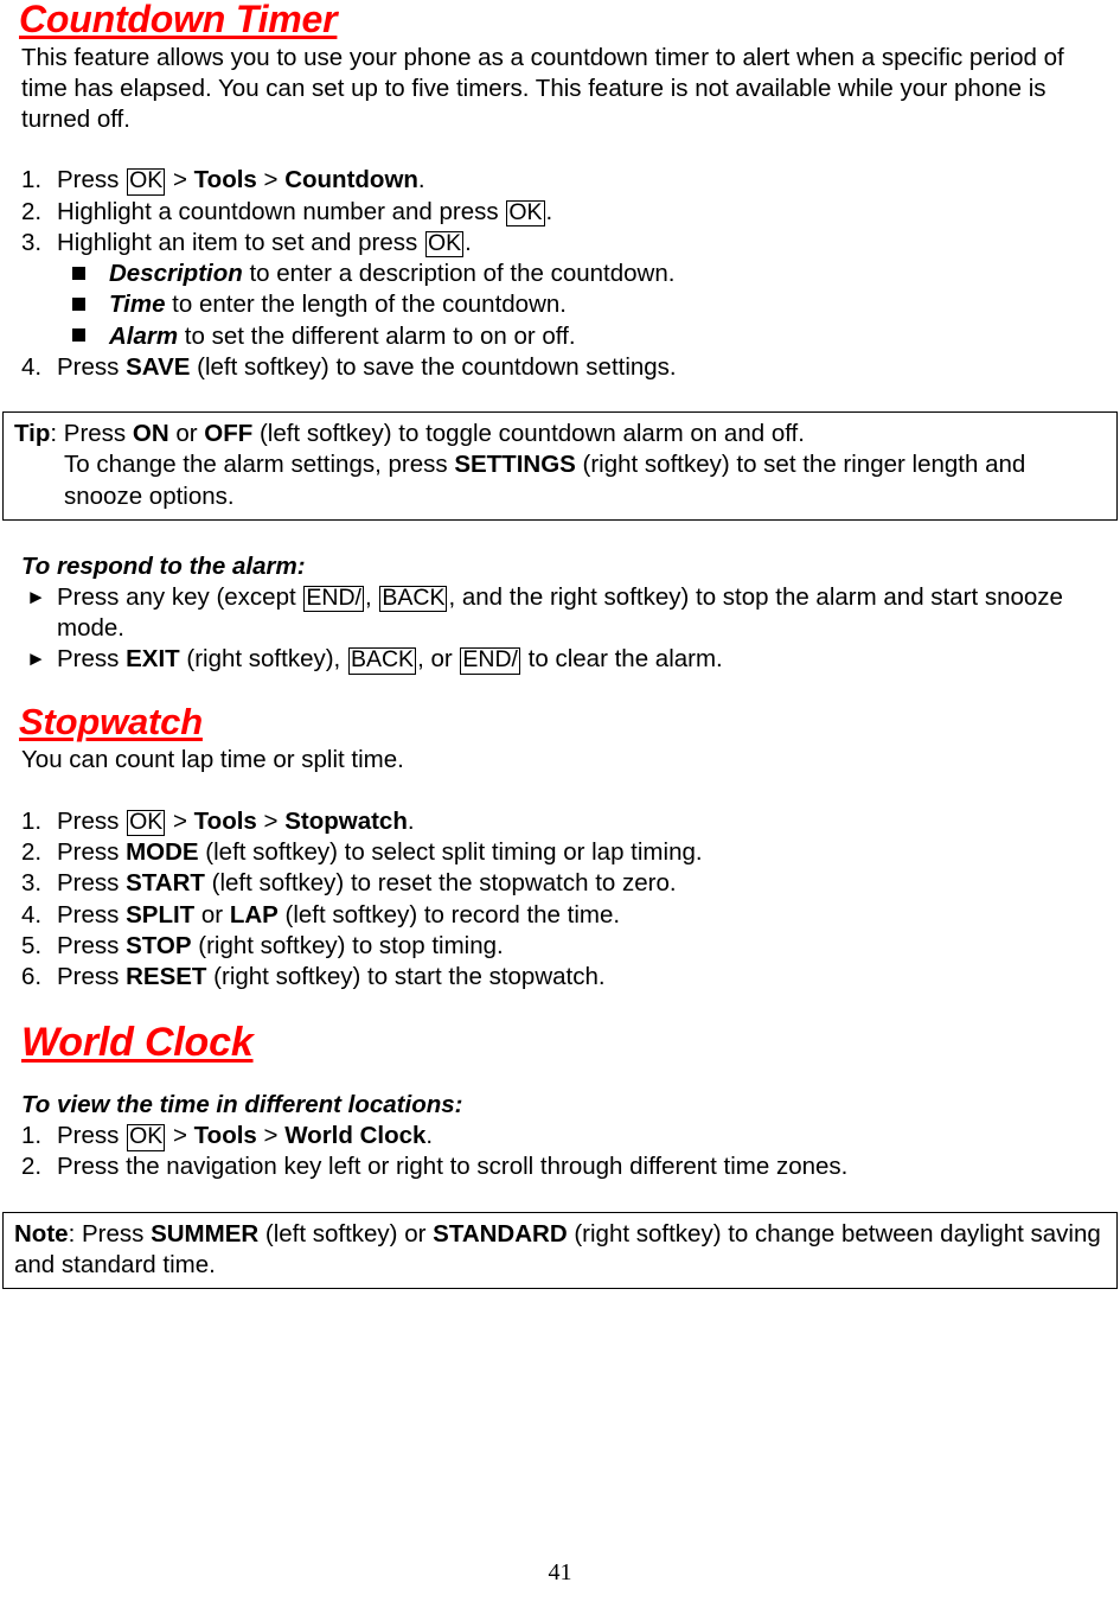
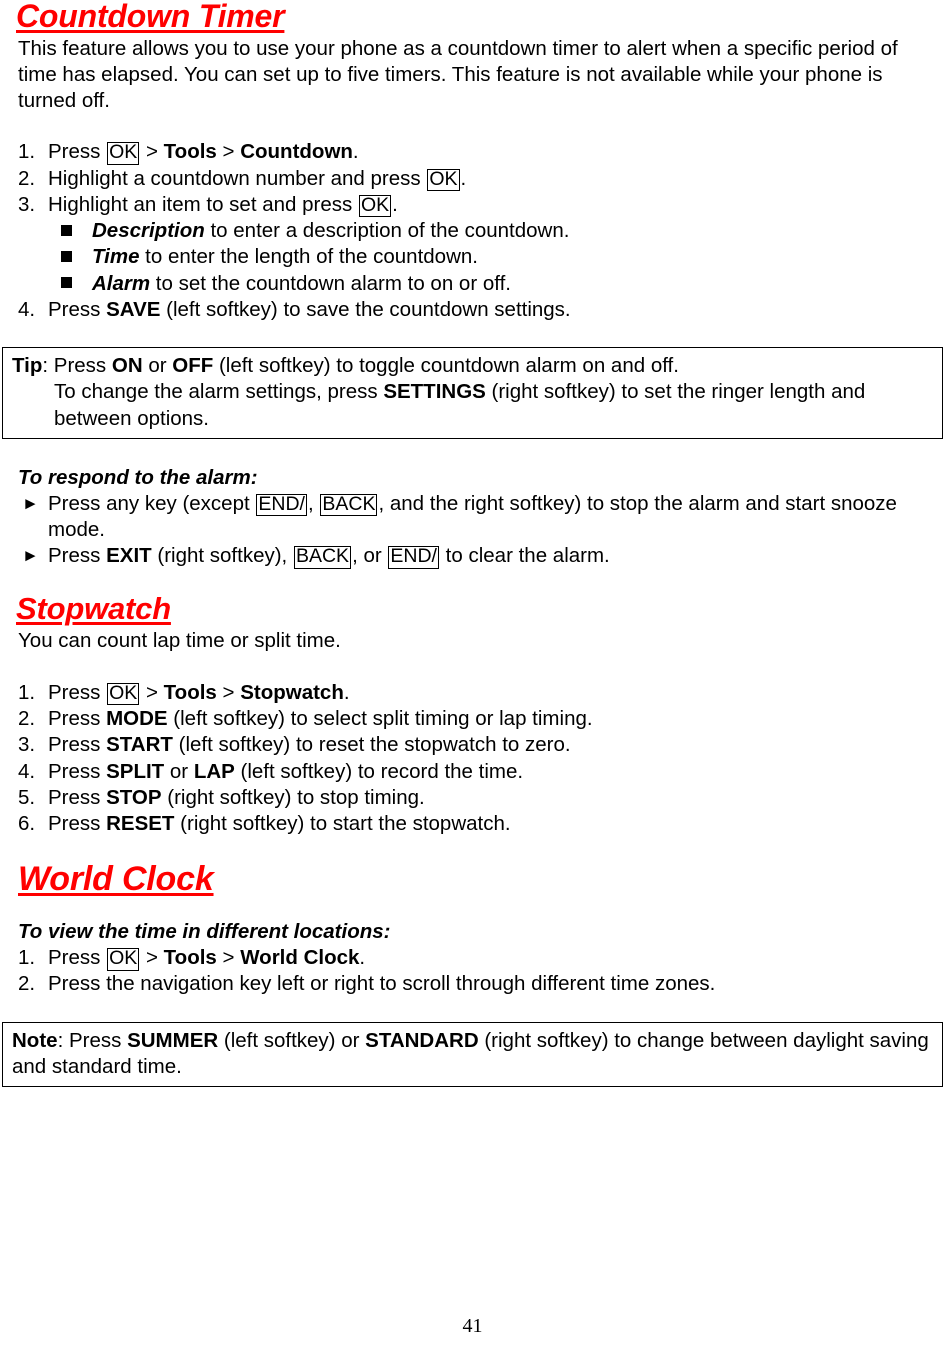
  Countdown Timer
  This feature allows you to use your phone as a countdown timer to alert when a specific period of time has elapsed. You can set up to five timers. This feature is not available while your phone is turned off.
  1.
  Press OK > Tools > Countdown.
  2.
  Highlight a countdown number and press OK .
  3.
  Highlight an item to set and press OK .
  Description to enter a description of the countdown.
  Time to enter the length of the countdown.
- Alarm to set the different alarm to on or off.
+ Alarm to set the countdown alarm to on or off.
  4.
  Press SAVE (left softkey) to save the countdown settings.
  Tip: Press ON or OFF (left softkey) to toggle countdown alarm on and off.
- To change the alarm settings, press SETTINGS (right softkey) to set the ringer length and snooze options.
+ To change the alarm settings, press SETTINGS (right softkey) to set the ringer length and between options.
  To respond to the alarm:
  ►
  Press any key (except END/ , BACK , and the right softkey) to stop the alarm and start snooze mode.
  ►
  Press EXIT (right softkey), BACK , or END/ to clear the alarm.
  Stopwatch
  You can count lap time or split time.
  1.
  Press OK > Tools > Stopwatch.
  2.
  Press MODE (left softkey) to select split timing or lap timing.
  3.
  Press START (left softkey) to reset the stopwatch to zero.
  4.
  Press SPLIT or LAP (left softkey) to record the time.
  5.
  Press STOP (right softkey) to stop timing.
  6.
  Press RESET (right softkey) to start the stopwatch.
  World Clock
  To view the time in different locations:
  1.
  Press OK > Tools > World Clock.
  2.
  Press the navigation key left or right to scroll through different time zones.
  Note: Press SUMMER (left softkey) or STANDARD (right softkey) to change between daylight saving and standard time.
  41
